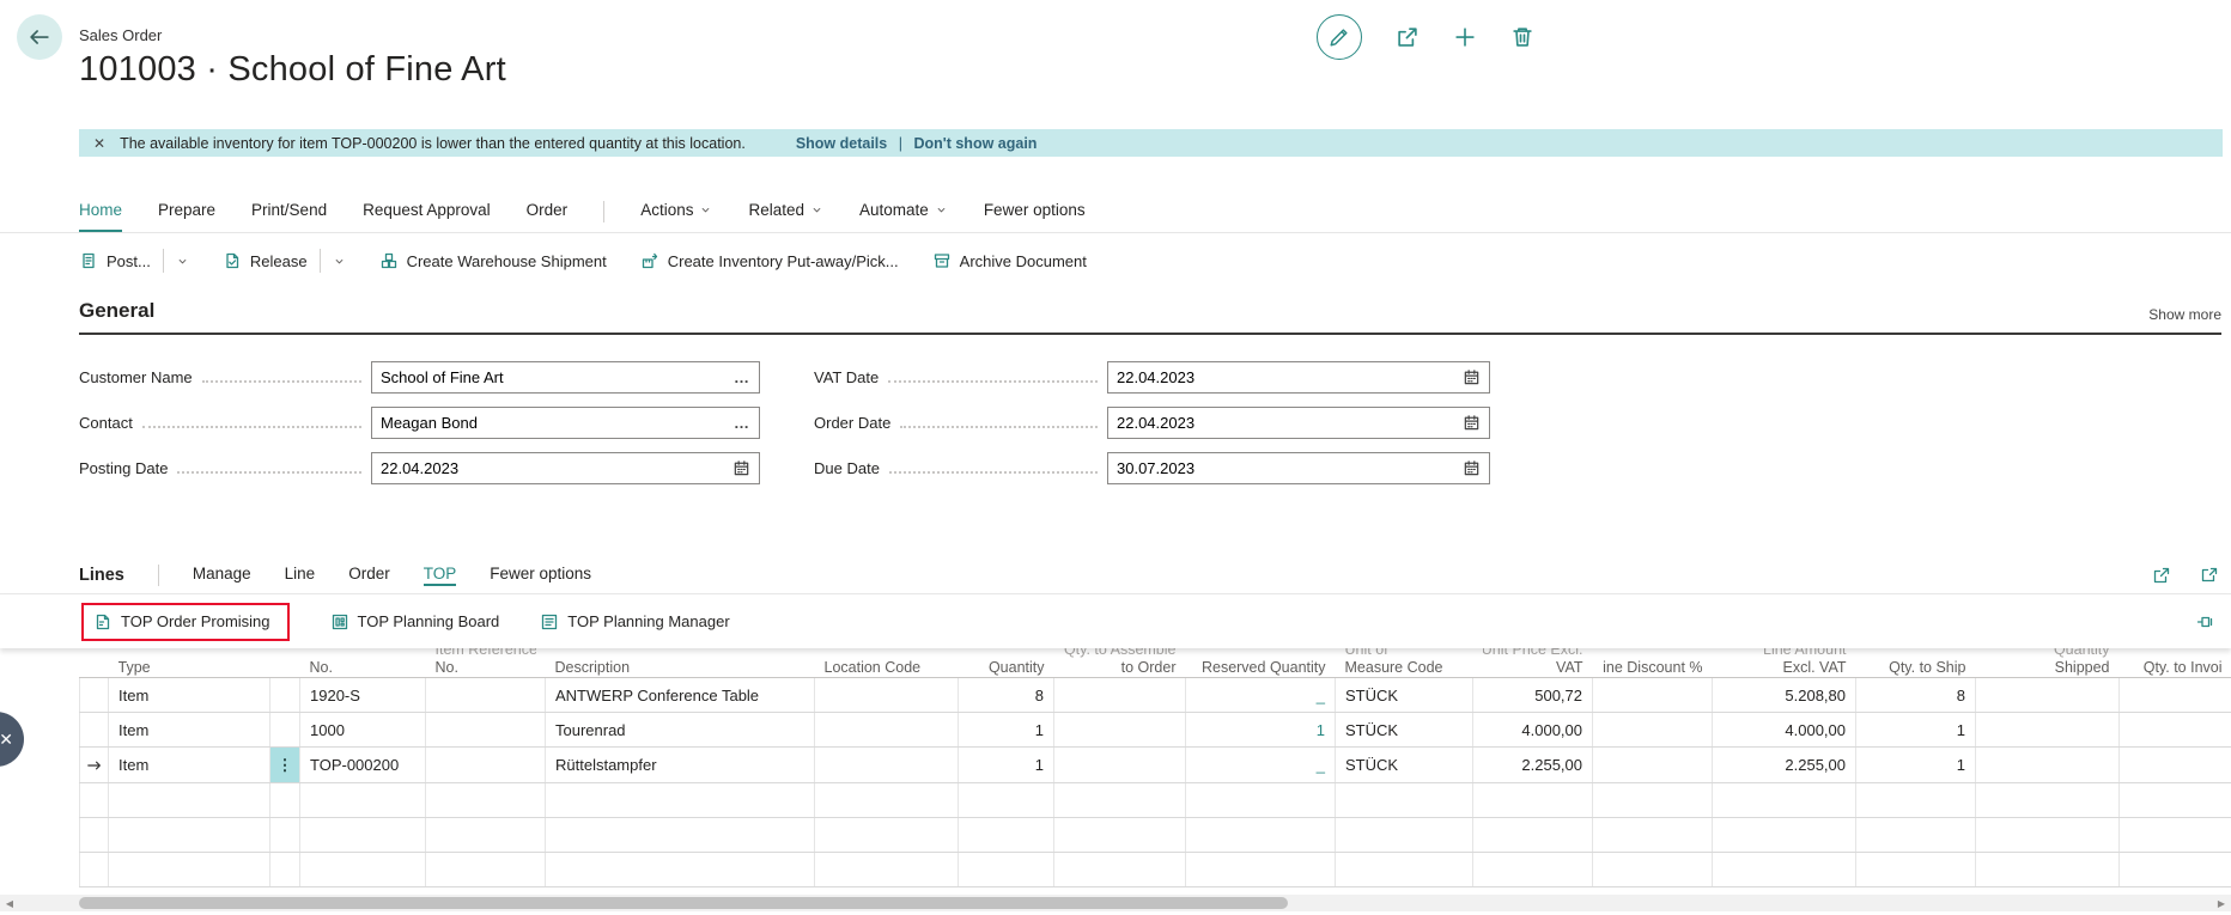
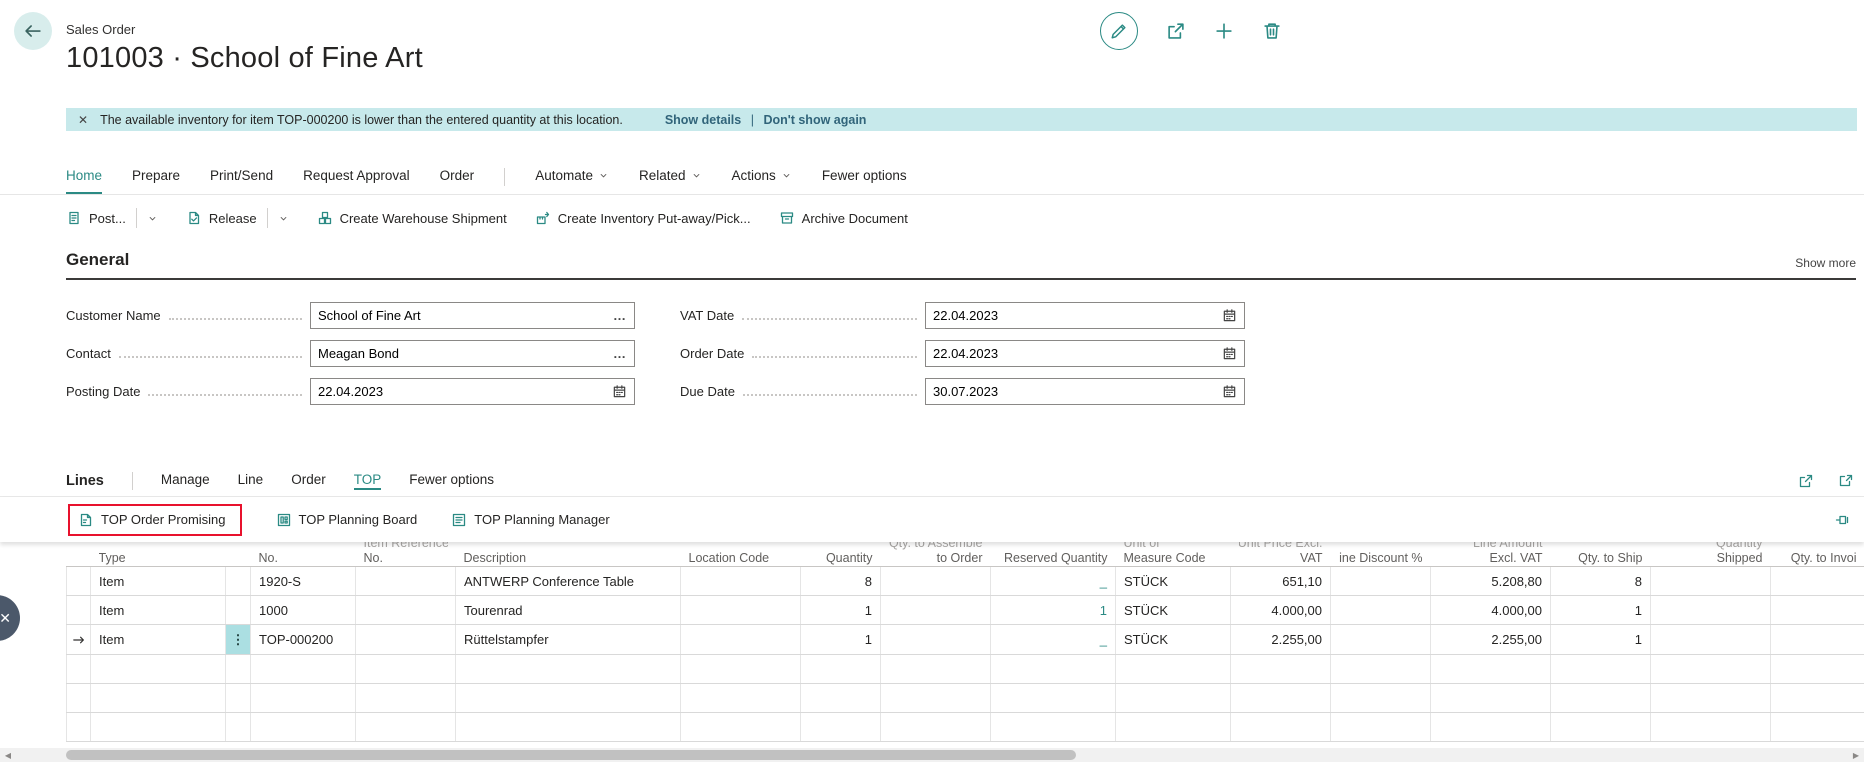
  Sales Order
  101003 · School of Fine Art
  ✕
  The available inventory for item TOP-000200 is lower than the entered quantity at this location.
  Show details | Don't show again
  Home
  Prepare
  Print/Send
  Request Approval
  Order
- Actions
+ Automate
  Related
- Automate
+ Actions
  Fewer options
  Post...
  Release
  Create Warehouse Shipment
  Create Inventory Put-away/Pick...
  Archive Document
  General
  Show more
  Customer Name
  School of Fine Art
  …
  Contact
  Meagan Bond
  …
  Posting Date
  22.04.2023
  VAT Date
  22.04.2023
  Order Date
  22.04.2023
  Due Date
  30.07.2023
  Lines
  Manage
  Line
  Order
  TOP
  Fewer options
  TOP Order Promising
  TOP Planning Board
  TOP Planning Manager
  	Type		No.	Item ReferenceNo.	Description	Location Code	Quantity	Qty. to Assembleto Order	Reserved Quantity	Unit ofMeasure Code	Unit Price Excl.VAT	ine Discount %	Line AmountExcl. VAT	Qty. to Ship	QuantityShipped	Qty. to Invoi
- 	Item		1920-S		ANTWERP Conference Table		8		_	STÜCK	500,72		5.208,80	8
+ 	Item		1920-S		ANTWERP Conference Table		8		_	STÜCK	651,10		5.208,80	8
  	Item		1000		Tourenrad		1		1	STÜCK	4.000,00		4.000,00	1
  	Item	⋮	TOP-000200		Rüttelstampfer		1		_	STÜCK	2.255,00		2.255,00	1
  ◀
  ▶
  ✕
